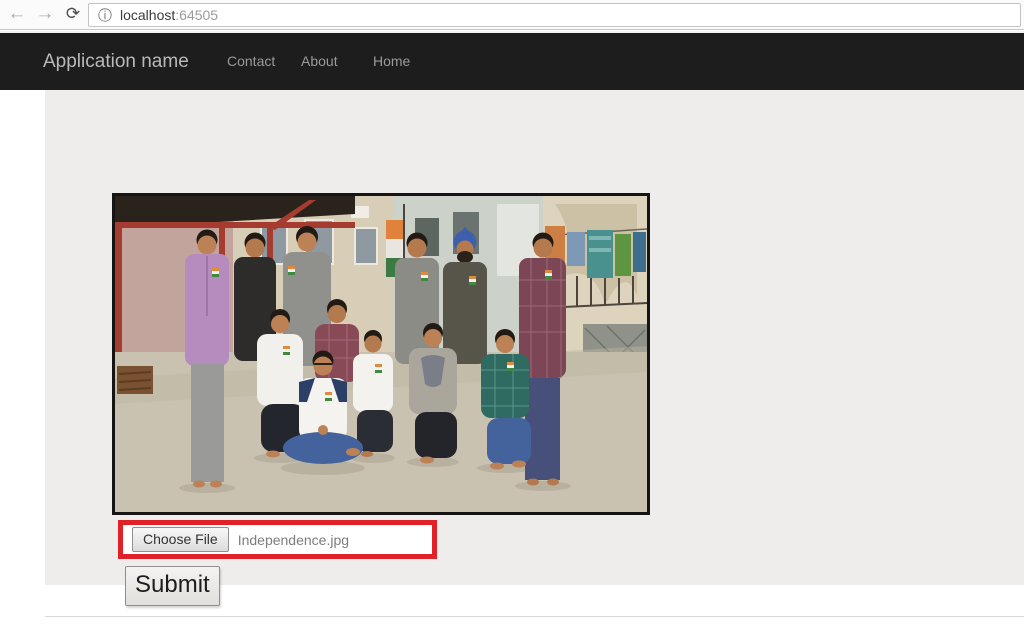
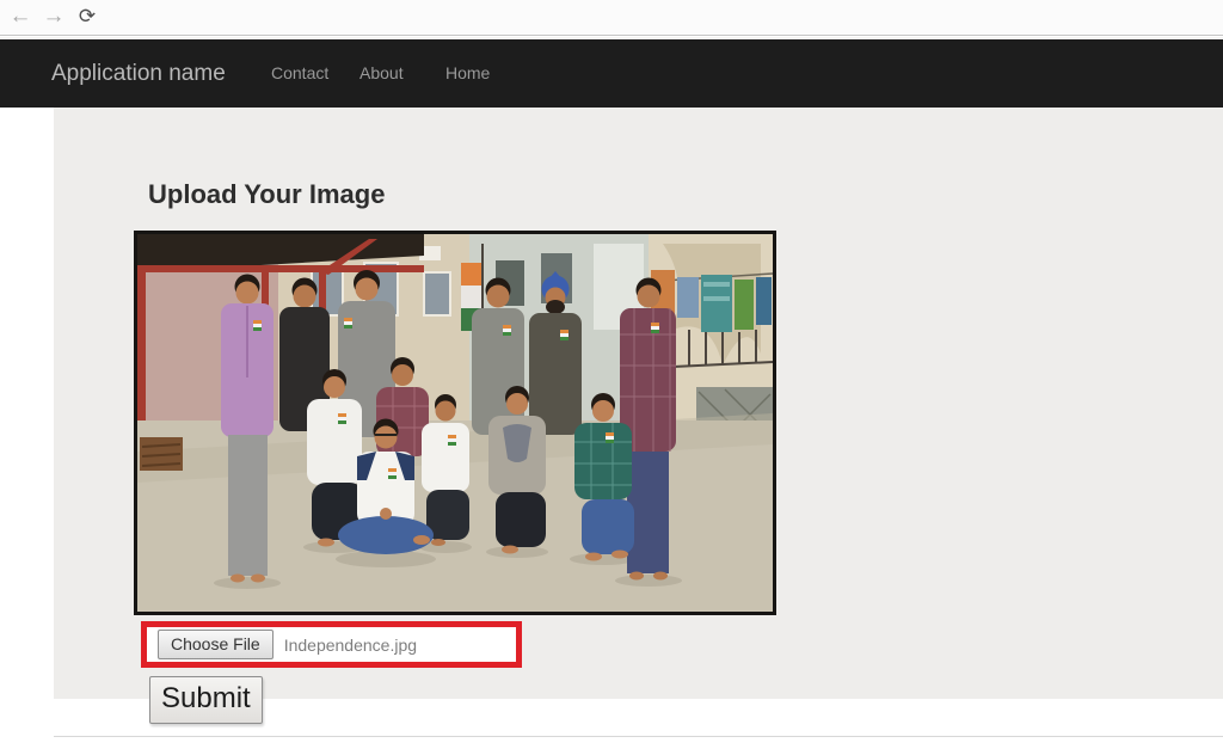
  ←
  →
  ⟳
- ⓘ
- localhost:64505
  Application name
  Contact
  About
  Home
+ Upload Your Image
  Choose File
  Independence.jpg
  Submit
